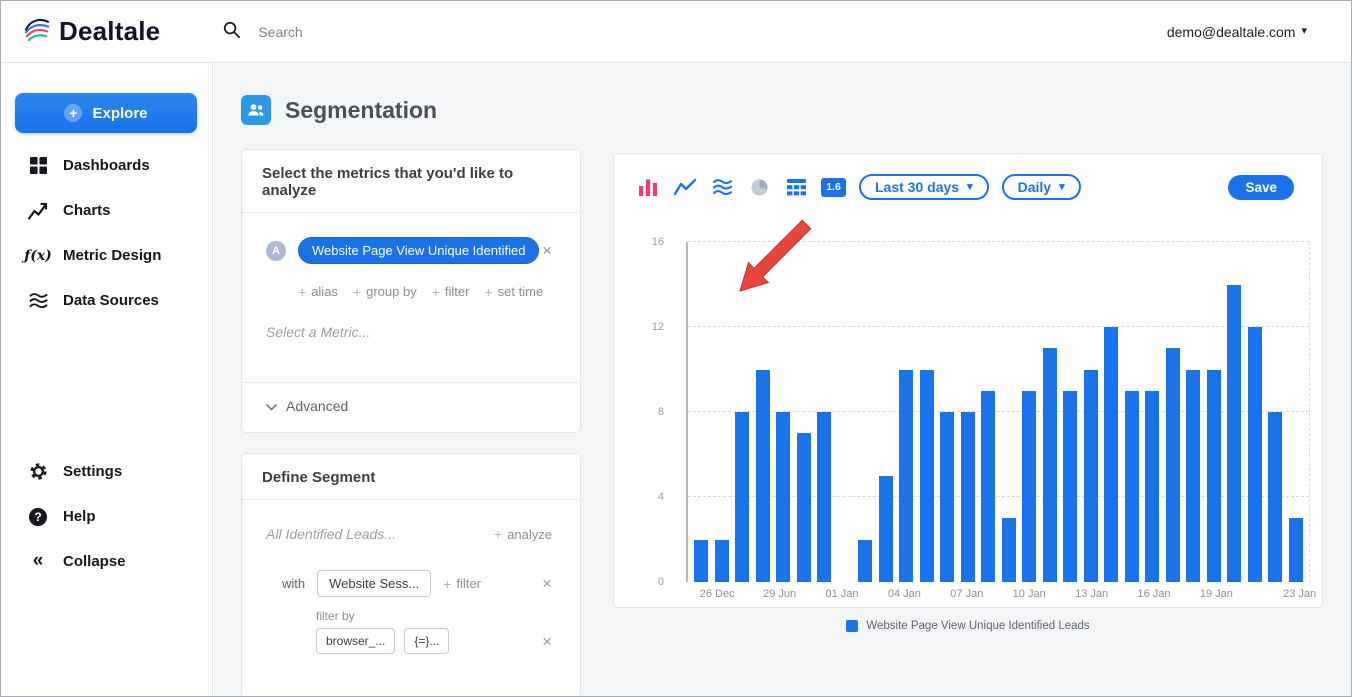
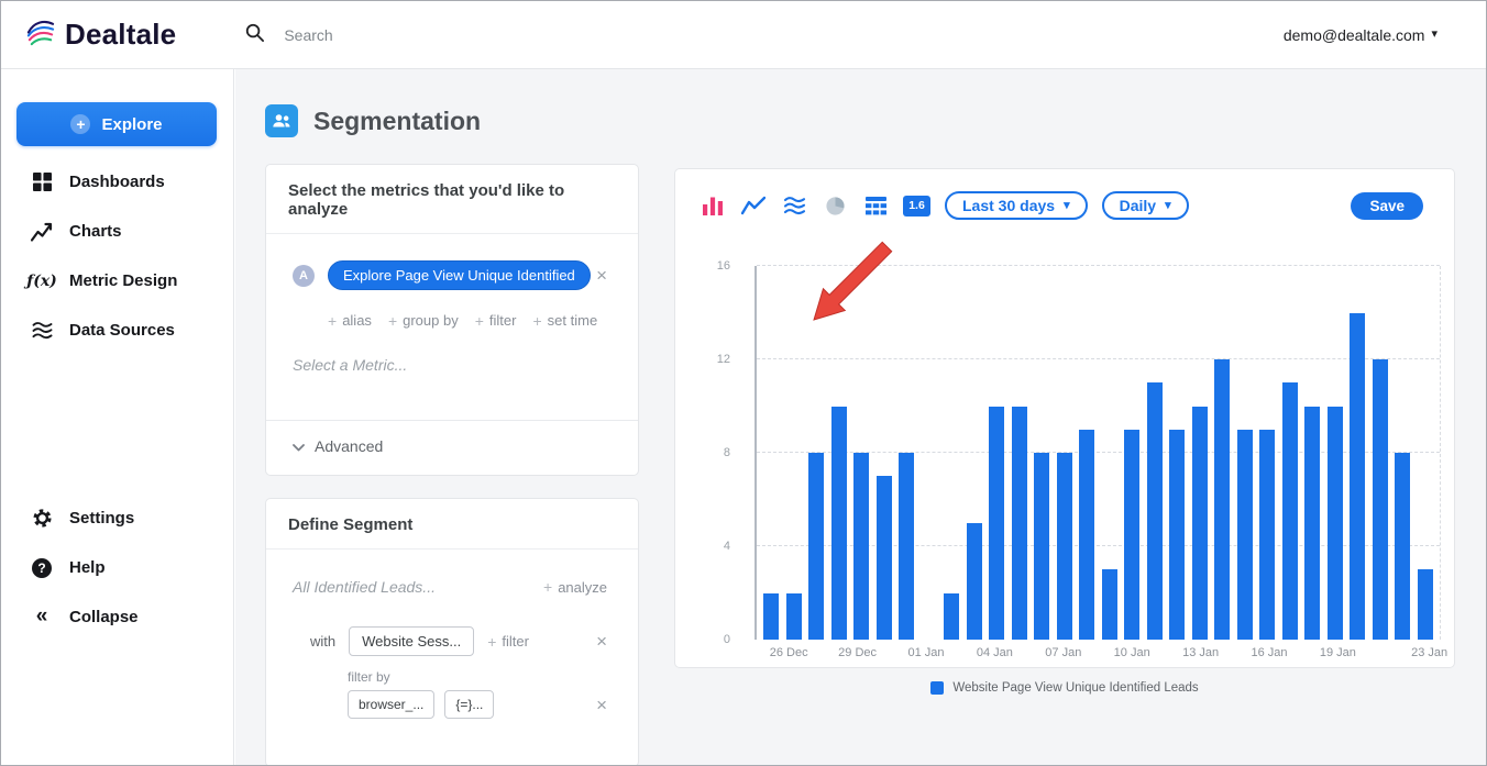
  Dealtale
  Search
  demo@dealtale.com
  ▾
  +
  Explore
  Dashboards
  Charts
  ƒ(x)
  Metric Design
  Data Sources
  Settings
  ?
  Help
  «
  Collapse
  Segmentation
  Select the metrics that you'd like to analyze
  A
- Website Page View Unique Identified
+ Explore Page View Unique Identified
  ×
  +
  alias
  +
  group by
  +
  filter
  +
  set time
  Select a Metric...
  Advanced
  Define Segment
  All Identified Leads...
  +
  analyze
  with
  Website Sess...
  +
  filter
  ×
  filter by
  browser_...
  {=}...
  ×
  1.6
  Last 30 days
  ▾
  Daily
  ▾
  Save
  0
  4
  8
  12
  16
  26 Dec
- 29 Jun
+ 29 Dec
  01 Jan
  04 Jan
  07 Jan
  10 Jan
  13 Jan
  16 Jan
  19 Jan
  23 Jan
  Website Page View Unique Identified Leads
